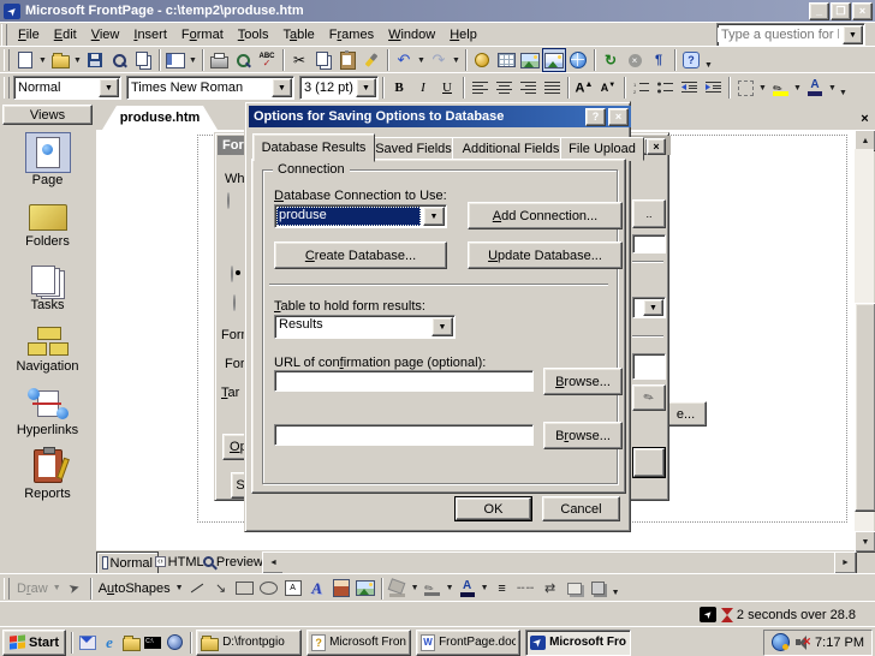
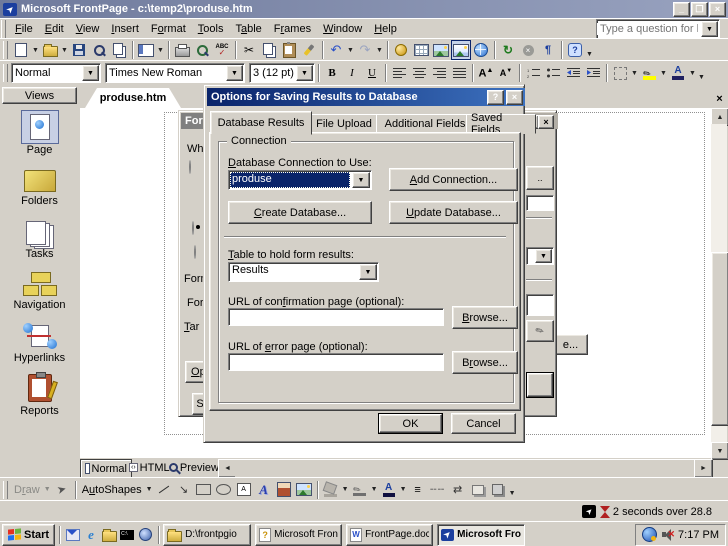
  Microsoft FrontPage - c:\temp2\produse.htm
  _
  ❐
  ×
  File
  Edit
  View
  Insert
  Format
  Tools
  Table
  Frames
  Window
  Help
  Type a question for
  ✓
  ✂
  ↶
  ↷
  ↻
  ×
  ¶
  ?
  Normal
  Times New Roman
  3 (12 pt)
  B
  I
  U
  A
  Views
  Page
  Folders
  Tasks
  Navigation
  Hyperlinks
  Reports
  produse.htm
  ×
  Normal
  HTML
  Preview
  e...
  For
  ×
  For
  For
  Tar
  S
  ..
- Options for Saving Options to Database
+ Options for Saving Results to Database
  ?
  ×
  Database Results
- Saved Fields
+ File Upload
  Additional Fields
- File Upload
+ Saved Fields
  Connection
  Database Connection to Use:
  produse
  Add Connection...
  Create Database...
  Update Database...
  Table to hold form results:
  Results
  URL of confirmation page (optional):
  Browse...
+ URL of error page (optional):
  Browse...
  OK
  Cancel
  Draw
  AutoShapes
  ↘
  A
  A
  ≡
  ╌╌
  ⇄
  2 seconds over 28.8
  Start
  e
  D:\frontpgio
  ?
  Microsoft Fron
  W
  FrontPage.doc
  Microsoft Fro
  ✕
  7:17 PM
